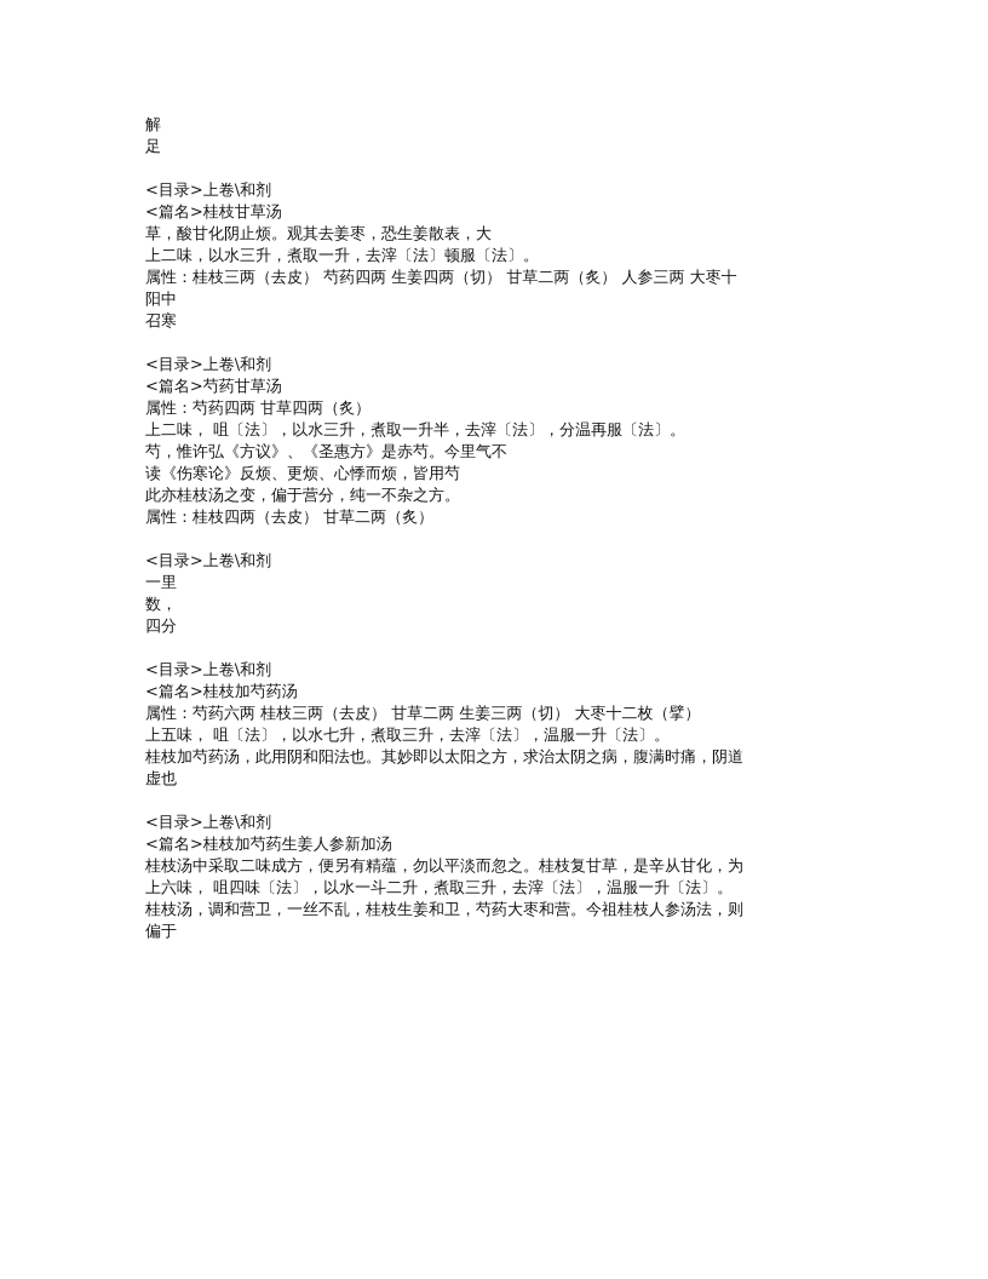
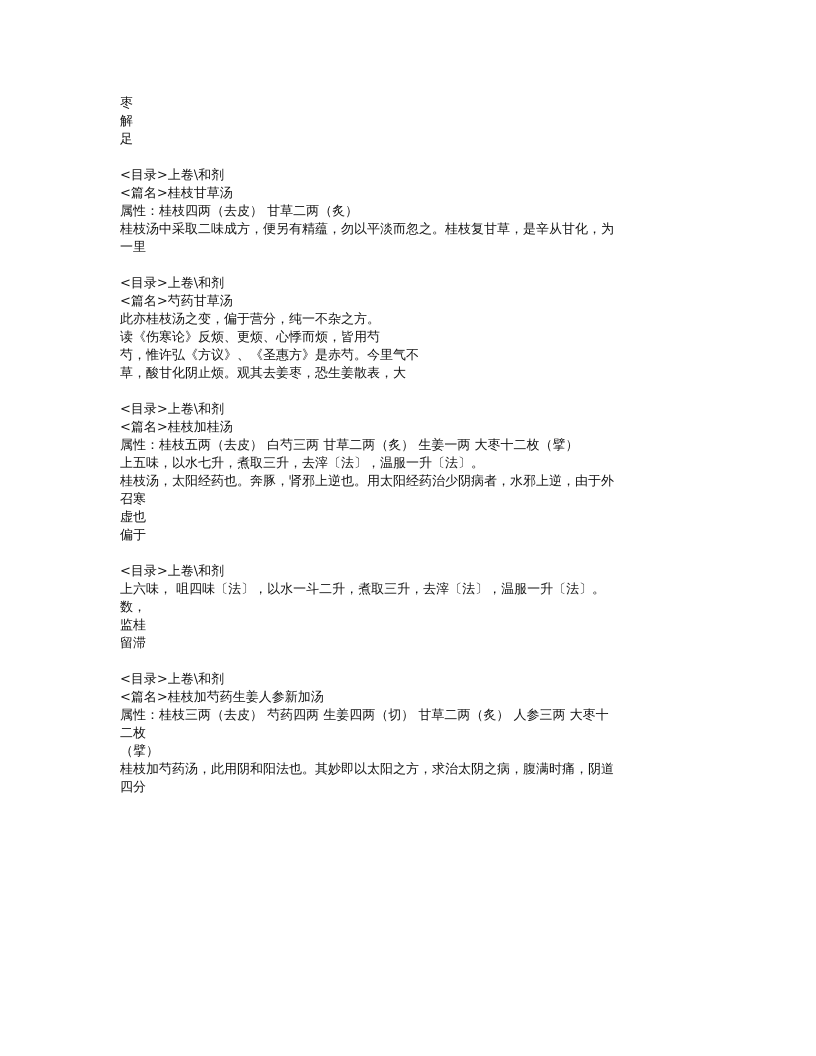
+ 枣
  解
  足
  <目录>上卷\和剂
  <篇名>桂枝甘草汤
- 草，酸甘化阴止烦。观其去姜枣，恐生姜散表，大
+ 属性：桂枝四两（去皮） 甘草二两（炙）
- 上二味，以水三升，煮取一升，去滓〔法〕顿服〔法〕。
- 属性：桂枝三两（去皮） 芍药四两 生姜四两（切） 甘草二两（炙） 人参三两 大枣十
+ 桂枝汤中采取二味成方，便另有精蕴，勿以平淡而忽之。桂枝复甘草，是辛从甘化，为
- 阳中
- 召寒
+ 一里
  <目录>上卷\和剂
  <篇名>芍药甘草汤
- 属性：芍药四两 甘草四两（炙）
- 上二味， 咀〔法〕，以水三升，煮取一升半，去滓〔法〕，分温再服〔法〕。
- 芍，惟许弘《方议》、《圣惠方》是赤芍。今里气不
+ 此亦桂枝汤之变，偏于营分，纯一不杂之方。
  读《伤寒论》反烦、更烦、心悸而烦，皆用芍
- 此亦桂枝汤之变，偏于营分，纯一不杂之方。
+ 芍，惟许弘《方议》、《圣惠方》是赤芍。今里气不
- 属性：桂枝四两（去皮） 甘草二两（炙）
+ 草，酸甘化阴止烦。观其去姜枣，恐生姜散表，大
  <目录>上卷\和剂
+ <篇名>桂枝加桂汤
+ 属性：桂枝五两（去皮） 白芍三两 甘草二两（炙） 生姜一两 大枣十二枚（擘）
+ 上五味，以水七升，煮取三升，去滓〔法〕，温服一升〔法〕。
+ 桂枝汤，太阳经药也。奔豚，肾邪上逆也。用太阳经药治少阴病者，水邪上逆，由于外
- 一里
+ 召寒
- 数，
+ 虚也
- 四分
+ 偏于
  <目录>上卷\和剂
- <篇名>桂枝加芍药汤
- 属性：芍药六两 桂枝三两（去皮） 甘草二两 生姜三两（切） 大枣十二枚（擘）
- 上五味， 咀〔法〕，以水七升，煮取三升，去滓〔法〕，温服一升〔法〕。
- 桂枝加芍药汤，此用阴和阳法也。其妙即以太阳之方，求治太阴之病，腹满时痛，阴道
+ 上六味， 咀四味〔法〕，以水一斗二升，煮取三升，去滓〔法〕，温服一升〔法〕。
- 虚也
+ 数，
+ 监桂
+ 留滞
  <目录>上卷\和剂
  <篇名>桂枝加芍药生姜人参新加汤
- 桂枝汤中采取二味成方，便另有精蕴，勿以平淡而忽之。桂枝复甘草，是辛从甘化，为
+ 属性：桂枝三两（去皮） 芍药四两 生姜四两（切） 甘草二两（炙） 人参三两 大枣十
+ 二枚
+ （擘）
- 上六味， 咀四味〔法〕，以水一斗二升，煮取三升，去滓〔法〕，温服一升〔法〕。
+ 桂枝加芍药汤，此用阴和阳法也。其妙即以太阳之方，求治太阴之病，腹满时痛，阴道
- 桂枝汤，调和营卫，一丝不乱，桂枝生姜和卫，芍药大枣和营。今祖桂枝人参汤法，则
- 偏于
+ 四分
